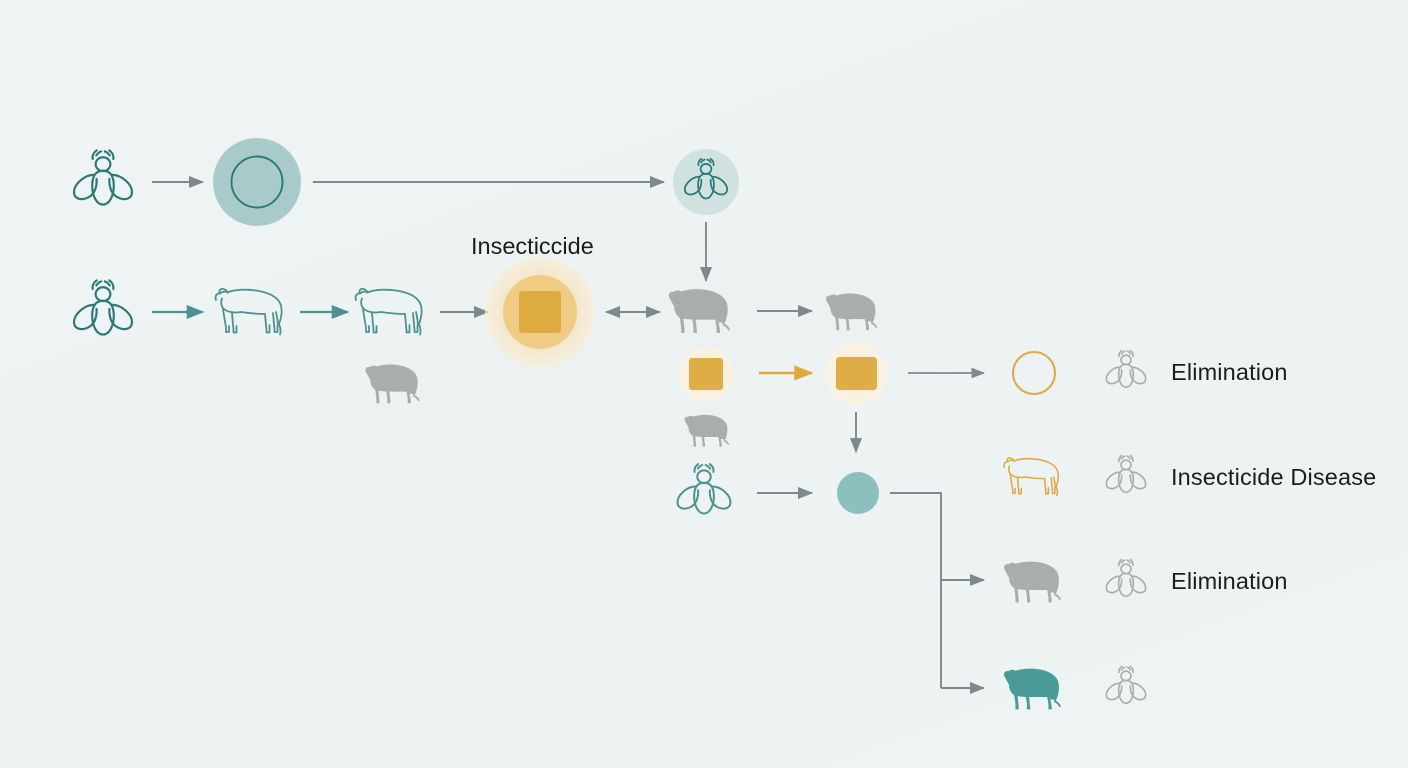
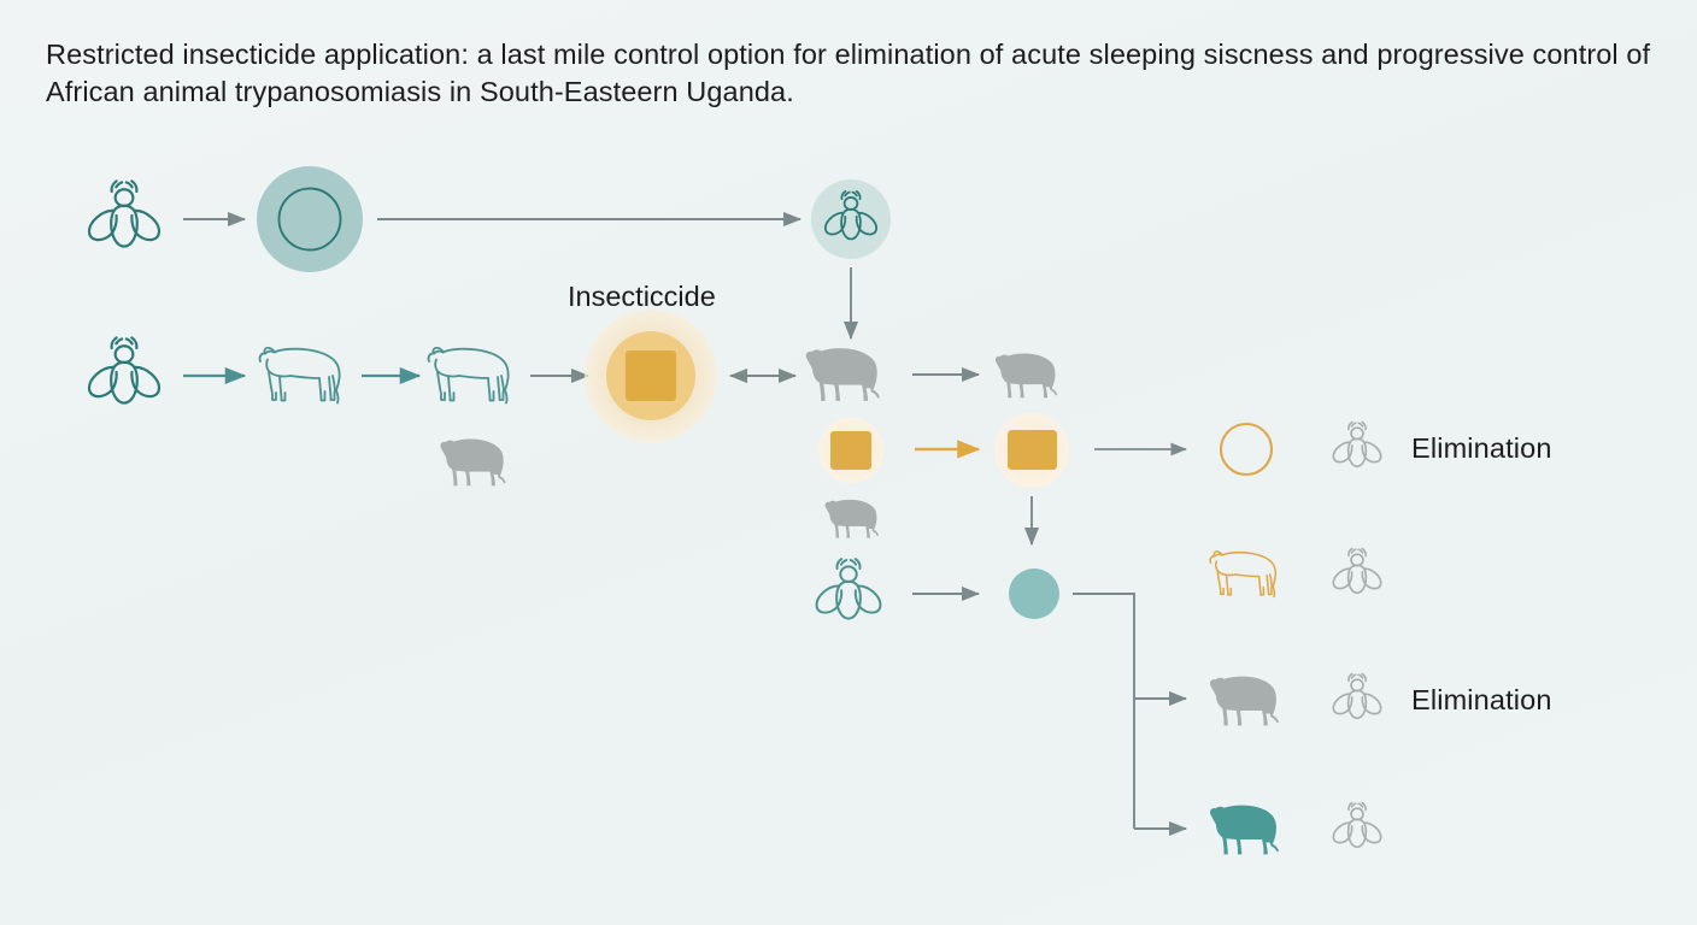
+ Restricted insecticide application: a last mile control option for elimination of acute sleeping siscness and progressive control of African animal trypanosomiasis in South-Easteern Uganda.
  Insecticcide
  Elimination
- Insecticide Disease
  Elimination
